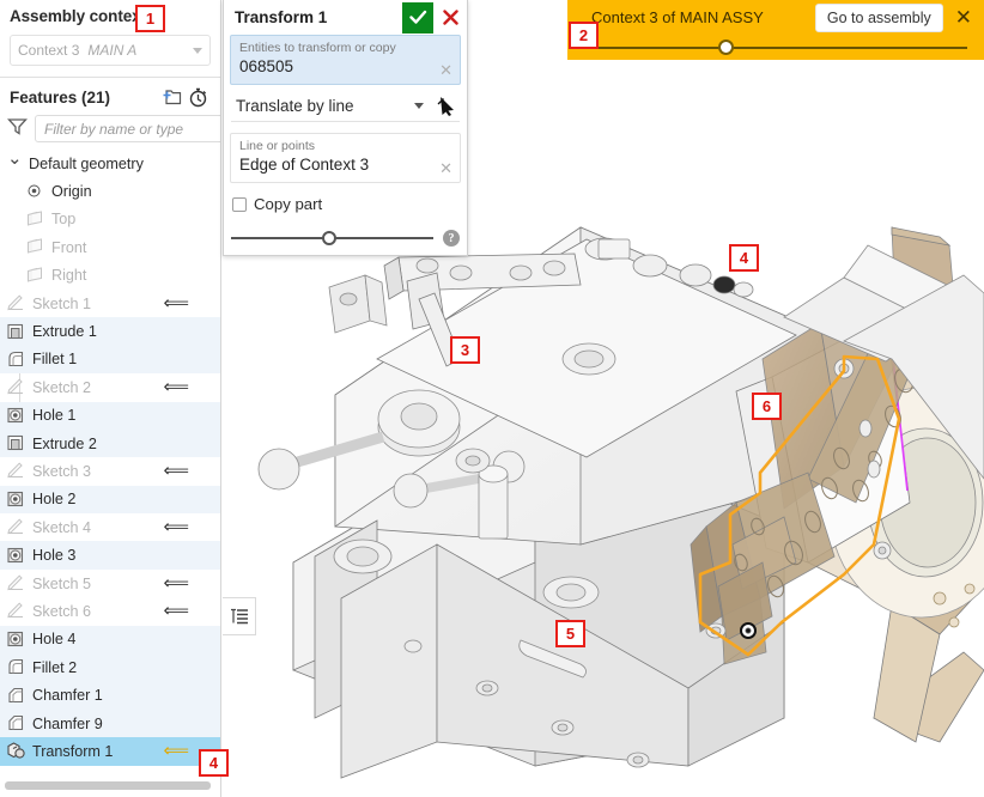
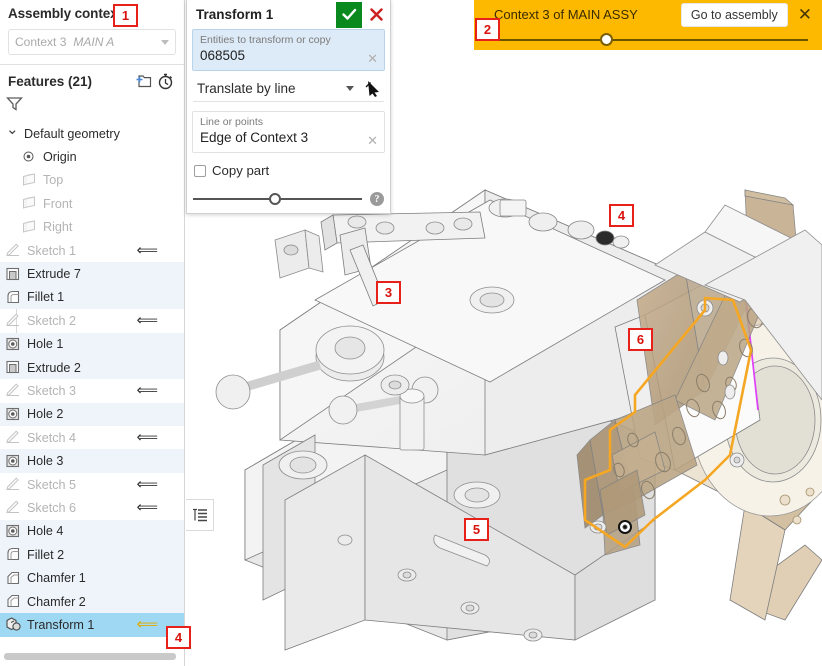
  Assembly conte
  Context 3
  MAIN A
  Features (21)
- Filter by name or type
  ⌄
  Default geometry
  Origin
  Top
  Front
  Right
  Sketch 1
  ⟸
- Extrude 1
+ Extrude 7
  Fillet 1
  Sketch 2
  ⟸
  Hole 1
  Extrude 2
  Sketch 3
  ⟸
  Hole 2
  Sketch 4
  ⟸
  Hole 3
  Sketch 5
  ⟸
  Sketch 6
  ⟸
  Hole 4
  Fillet 2
  Chamfer 1
- Chamfer 9
+ Chamfer 2
  Transform 1
  ⟸
  Transform 1
  Entities to transform or copy
  068505
  ✕
  Translate by line
  Line or points
  Edge of Context 3
  ✕
  Copy part
  ?
  Context 3 of MAIN ASSY
  Go to assembly
  ✕
  1
  2
  3
  4
  5
  6
  4
